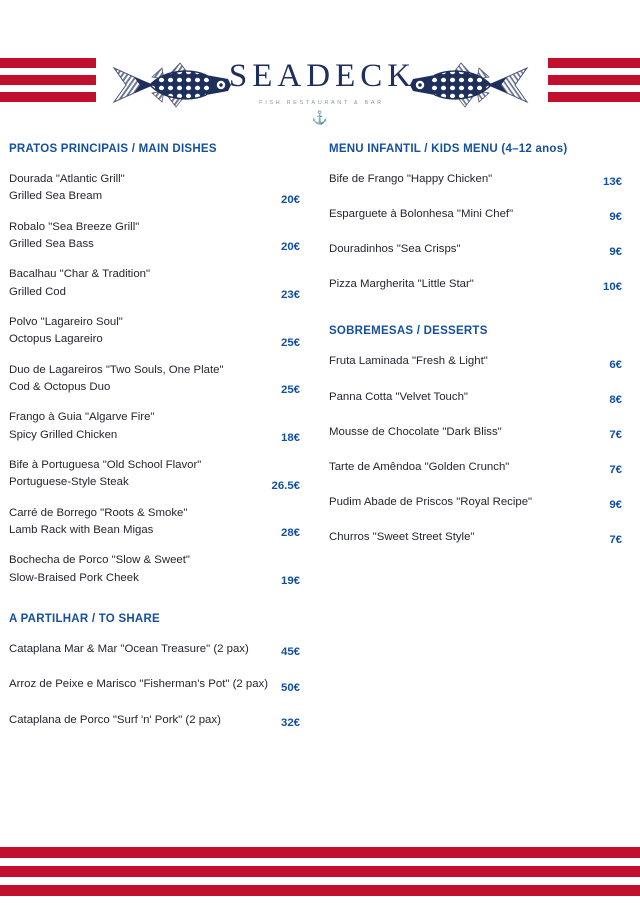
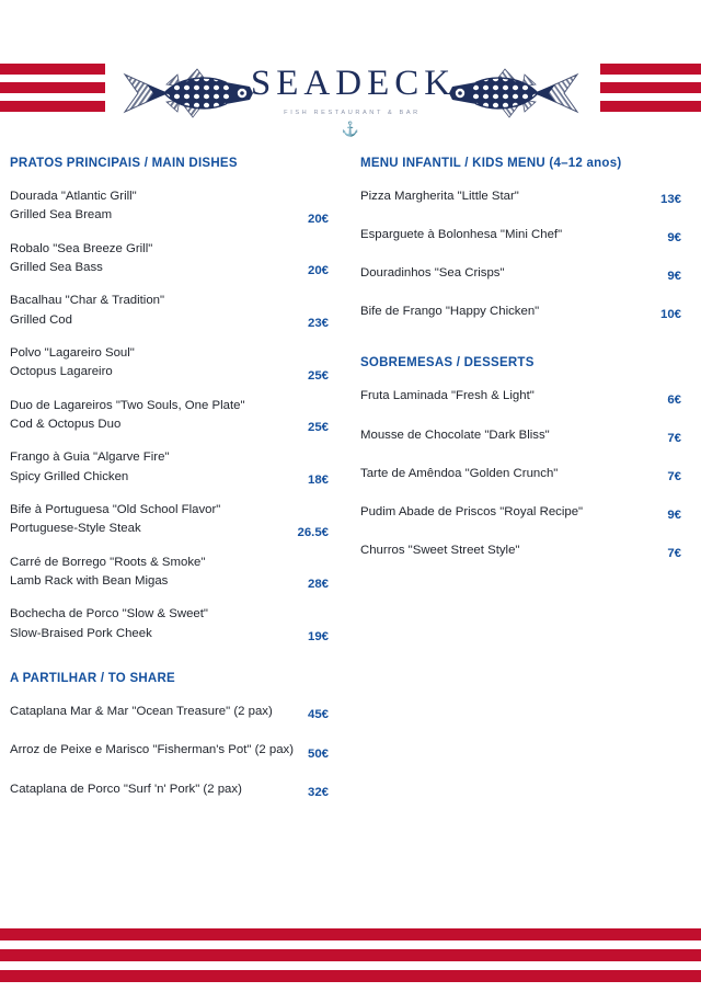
  SEADECK
  ⚓
  PRATOS PRINCIPAIS / MAIN DISHES
  Dourada "Atlantic Grill"
  Grilled Sea Bream
  20€
  Robalo "Sea Breeze Grill"
  Grilled Sea Bass
  20€
  Bacalhau "Char & Tradition"
  Grilled Cod
  23€
  Polvo "Lagareiro Soul"
  Octopus Lagareiro
  25€
  Duo de Lagareiros "Two Souls, One Plate"
  Cod & Octopus Duo
  25€
  Frango à Guia "Algarve Fire"
  Spicy Grilled Chicken
  18€
  Bife à Portuguesa "Old School Flavor"
  Portuguese-Style Steak
  26.5€
  Carré de Borrego "Roots & Smoke"
  Lamb Rack with Bean Migas
  28€
  Bochecha de Porco "Slow & Sweet"
  Slow-Braised Pork Cheek
  19€
  A PARTILHAR / TO SHARE
  Cataplana Mar & Mar "Ocean Treasure" (2 pax)
  45€
  Arroz de Peixe e Marisco "Fisherman's Pot" (2 pax)
  50€
  Cataplana de Porco "Surf 'n' Pork" (2 pax)
  32€
  MENU INFANTIL / KIDS MENU (4–12 anos)
- Bife de Frango "Happy Chicken"
+ Pizza Margherita "Little Star"
  13€
  Esparguete à Bolonhesa "Mini Chef"
  9€
  Douradinhos "Sea Crisps"
  9€
- Pizza Margherita "Little Star"
+ Bife de Frango "Happy Chicken"
  10€
  SOBREMESAS / DESSERTS
  Fruta Laminada "Fresh & Light"
  6€
- Panna Cotta "Velvet Touch"
- 8€
  Mousse de Chocolate "Dark Bliss"
  7€
  Tarte de Amêndoa "Golden Crunch"
  7€
  Pudim Abade de Priscos "Royal Recipe"
  9€
  Churros "Sweet Street Style"
  7€
